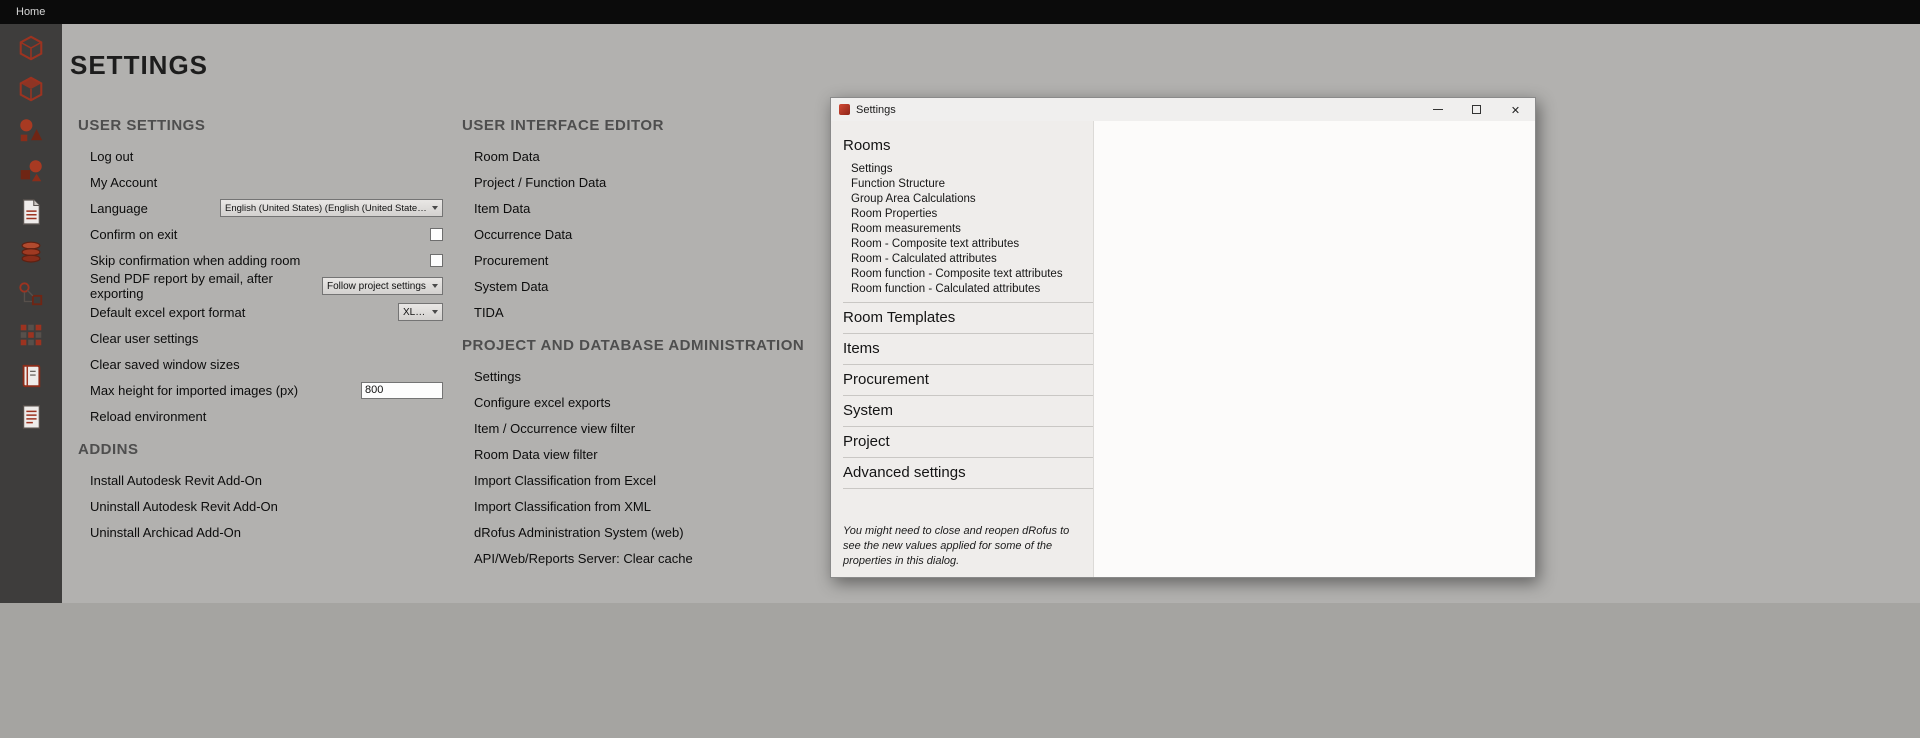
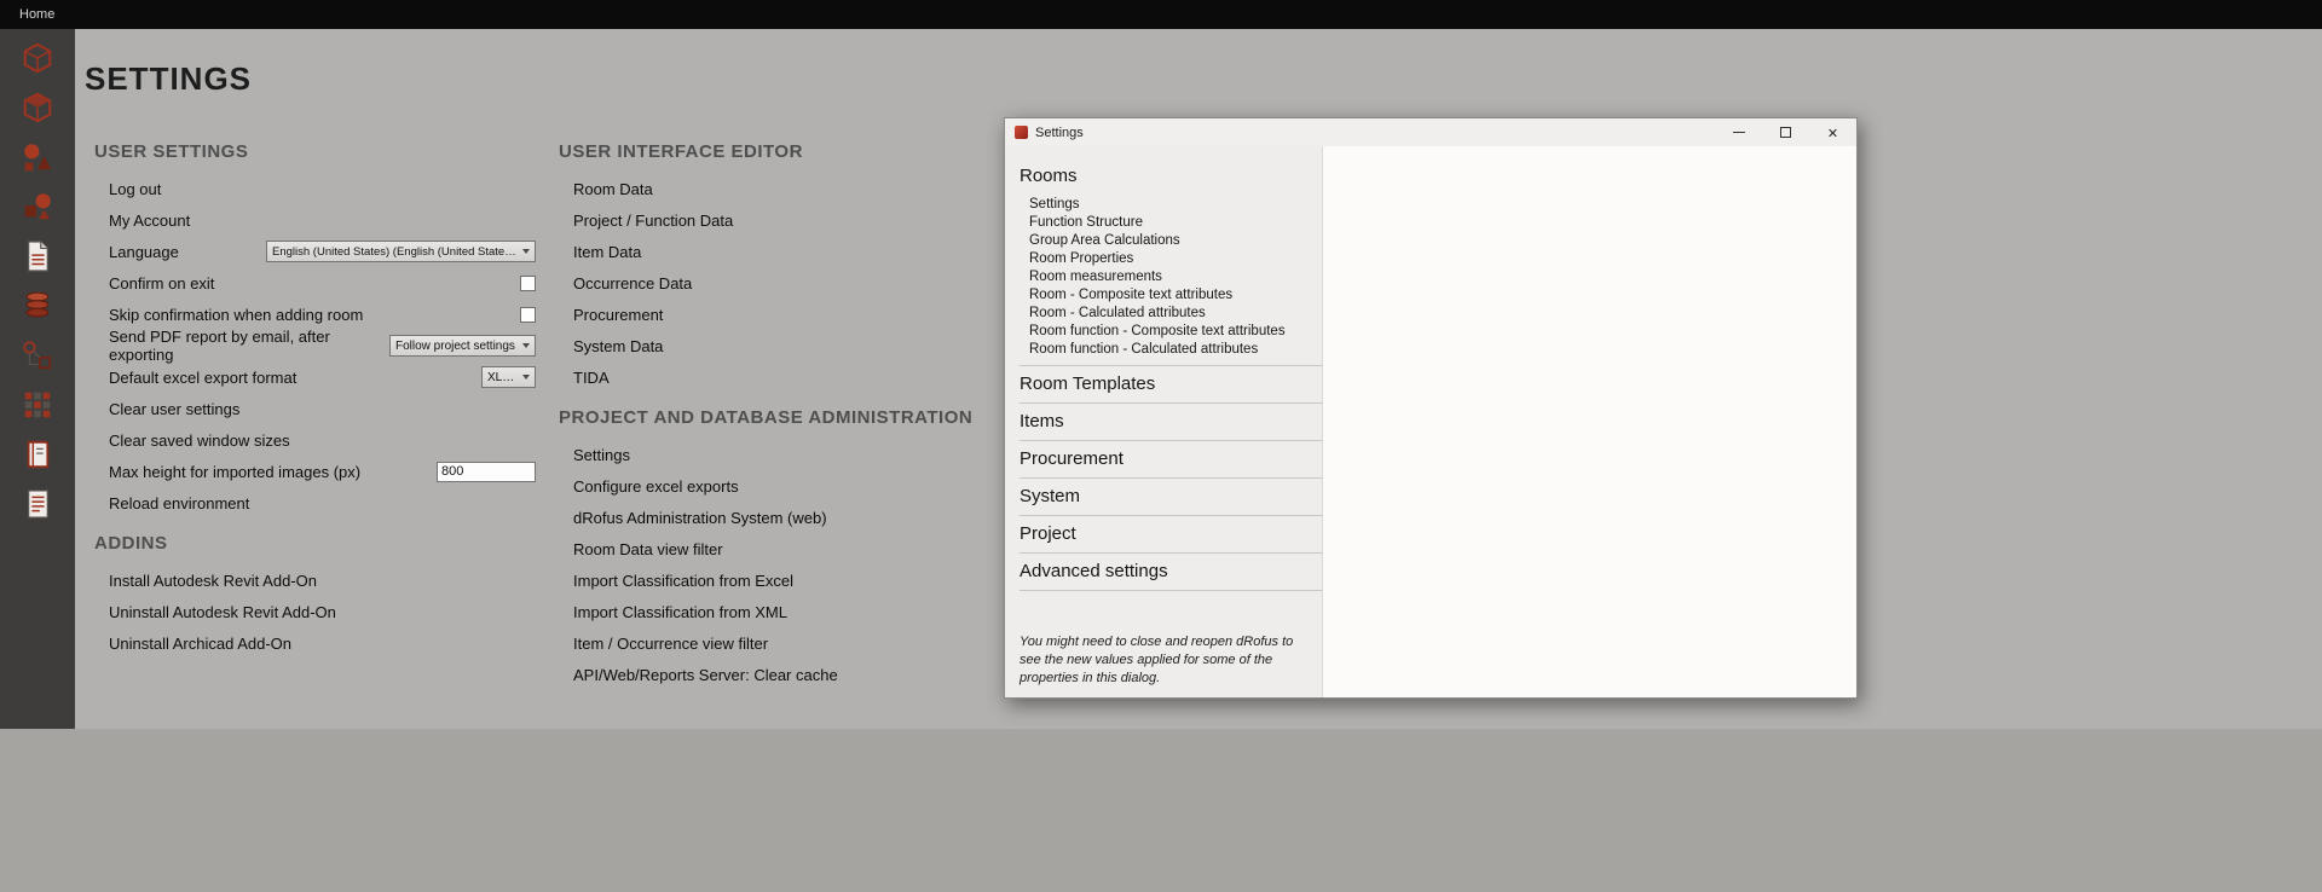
  Home
  SETTINGS
  USER SETTINGS
  Log out
  My Account
  Language
  English (United States) (English (United States))
  Confirm on exit
  Skip confirmation when adding room
  Send PDF report by email, after exporting
  Follow project settings
  Default excel export format
  XLSX
  Clear user settings
  Clear saved window sizes
  Max height for imported images (px)
  800
  Reload environment
  ADDINS
  Install Autodesk Revit Add-On
  Uninstall Autodesk Revit Add-On
  Uninstall Archicad Add-On
  USER INTERFACE EDITOR
  Room Data
  Project / Function Data
  Item Data
  Occurrence Data
  Procurement
  System Data
  TIDA
  PROJECT AND DATABASE ADMINISTRATION
  Settings
  Configure excel exports
- Item / Occurrence view filter
+ dRofus Administration System (web)
  Room Data view filter
  Import Classification from Excel
  Import Classification from XML
- dRofus Administration System (web)
+ Item / Occurrence view filter
  API/Web/Reports Server: Clear cache
  Settings
  Rooms
  Settings
  Function Structure
  Group Area Calculations
  Room Properties
  Room measurements
  Room - Composite text attributes
  Room - Calculated attributes
  Room function - Composite text attributes
  Room function - Calculated attributes
  Room Templates
  Items
  Procurement
  System
  Project
  Advanced settings
  You might need to close and reopen dRofus to see the new values applied for some of the properties in this dialog.
